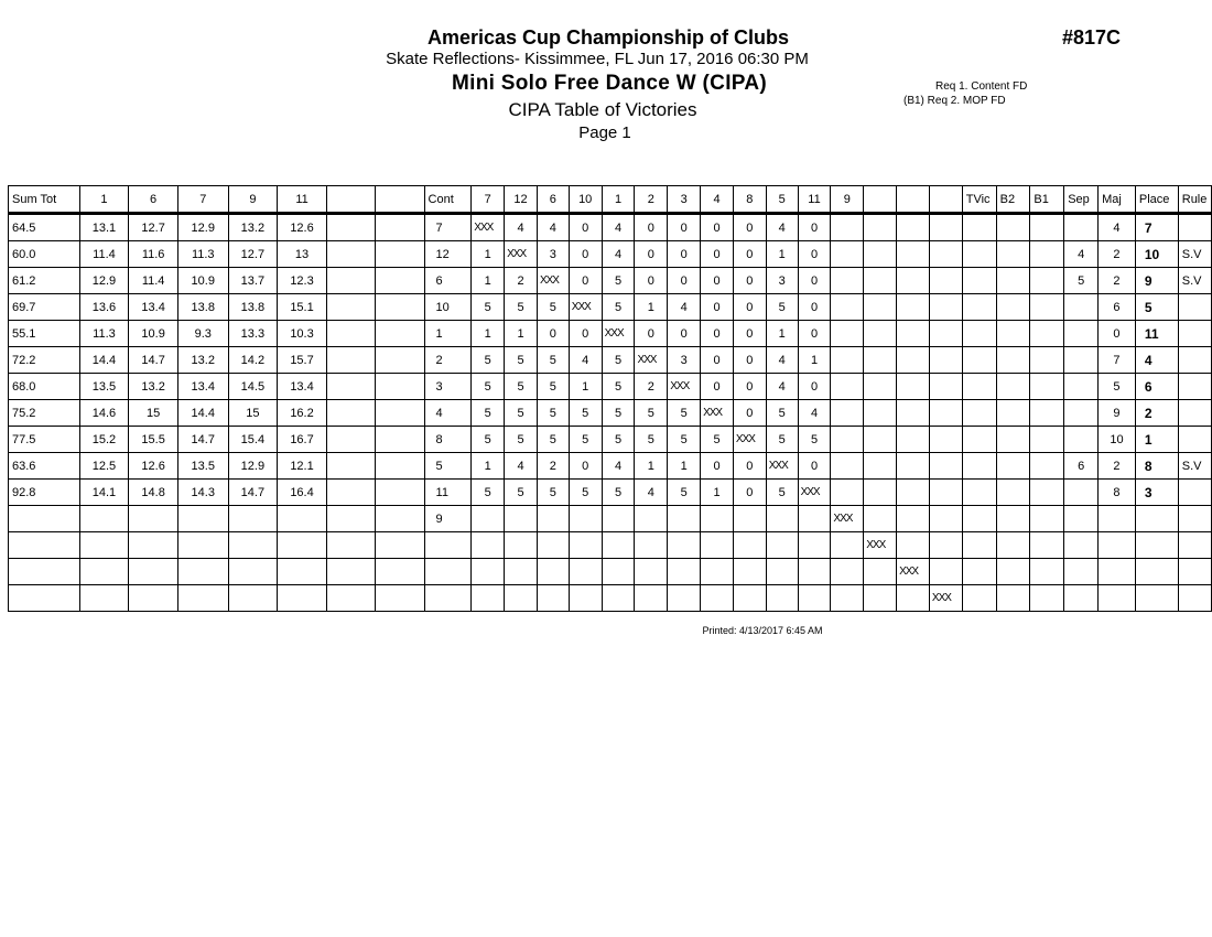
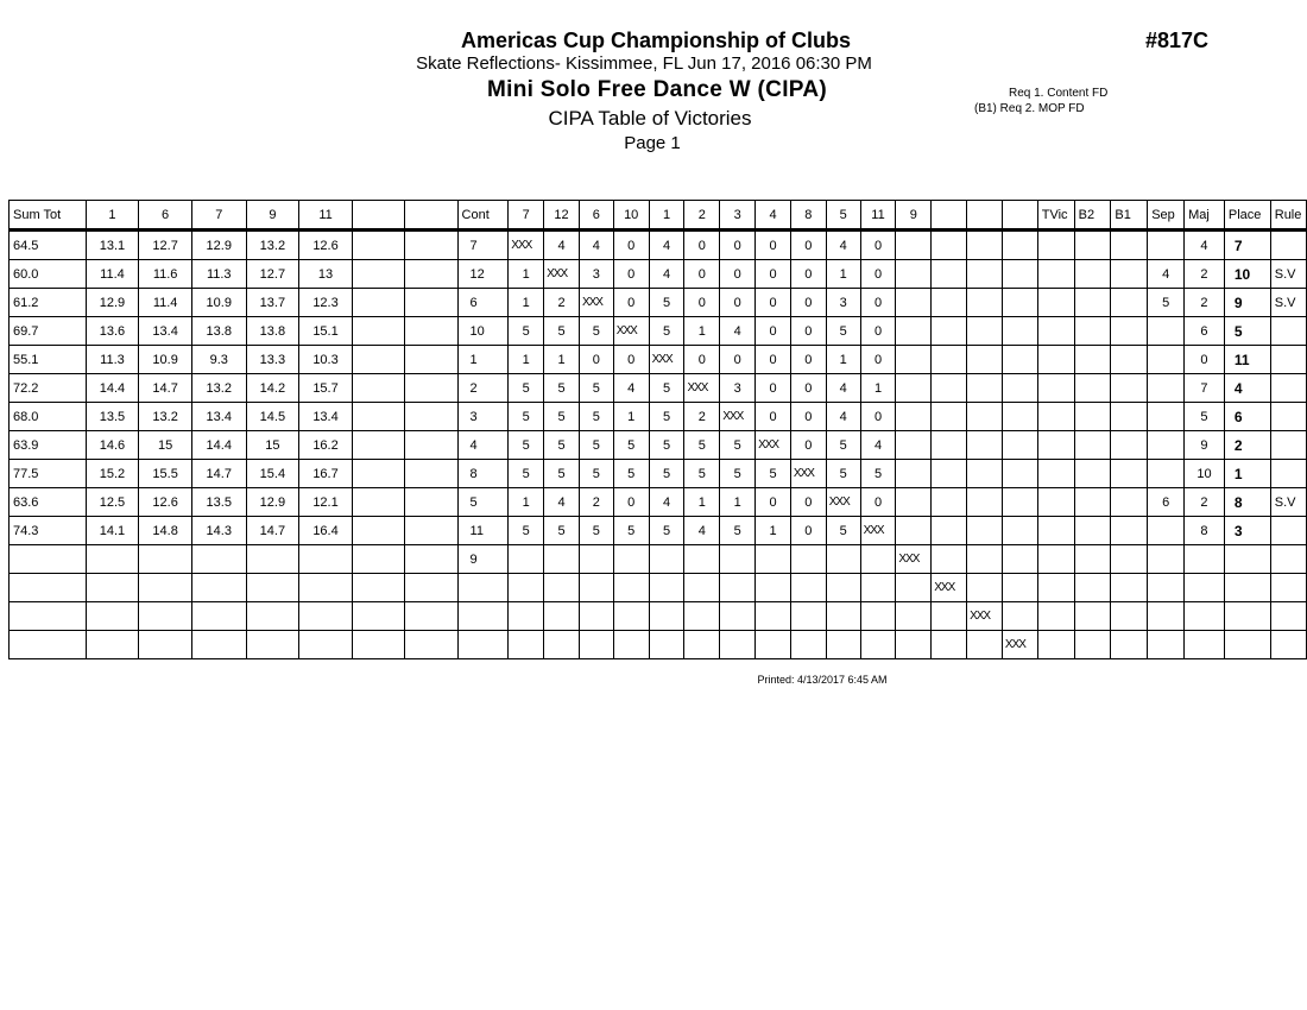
  Americas Cup Championship of Clubs
  Skate Reflections- Kissimmee, FL Jun 17, 2016 06:30 PM
  Mini Solo Free Dance W (CIPA)
  CIPA Table of Victories
  Page 1
  #817C
  Req 1. Content FD
  (B1) Req 2. MOP FD
  Sum Tot	1	6	7	9	11			Cont	7	12	6	10	1	2	3	4	8	5	11	9				TVic	B2	B1	Sep	Maj	Place	Rule
  64.5	13.1	12.7	12.9	13.2	12.6			7	XXX	4	4	0	4	0	0	0	0	4	0									4	7
  60.0	11.4	11.6	11.3	12.7	13			12	1	XXX	3	0	4	0	0	0	0	1	0								4	2	10	S.V
  61.2	12.9	11.4	10.9	13.7	12.3			6	1	2	XXX	0	5	0	0	0	0	3	0								5	2	9	S.V
  69.7	13.6	13.4	13.8	13.8	15.1			10	5	5	5	XXX	5	1	4	0	0	5	0									6	5
  55.1	11.3	10.9	9.3	13.3	10.3			1	1	1	0	0	XXX	0	0	0	0	1	0									0	11
  72.2	14.4	14.7	13.2	14.2	15.7			2	5	5	5	4	5	XXX	3	0	0	4	1									7	4
  68.0	13.5	13.2	13.4	14.5	13.4			3	5	5	5	1	5	2	XXX	0	0	4	0									5	6
- 75.2	14.6	15	14.4	15	16.2			4	5	5	5	5	5	5	5	XXX	0	5	4									9	2
+ 63.9	14.6	15	14.4	15	16.2			4	5	5	5	5	5	5	5	XXX	0	5	4									9	2
  77.5	15.2	15.5	14.7	15.4	16.7			8	5	5	5	5	5	5	5	5	XXX	5	5									10	1
  63.6	12.5	12.6	13.5	12.9	12.1			5	1	4	2	0	4	1	1	0	0	XXX	0								6	2	8	S.V
- 92.8	14.1	14.8	14.3	14.7	16.4			11	5	5	5	5	5	4	5	1	0	5	XXX									8	3
+ 74.3	14.1	14.8	14.3	14.7	16.4			11	5	5	5	5	5	4	5	1	0	5	XXX									8	3
  								9												XXX
  																					XXX
  																						XXX
  																							XXX
  Printed: 4/13/2017 6:45 AM
